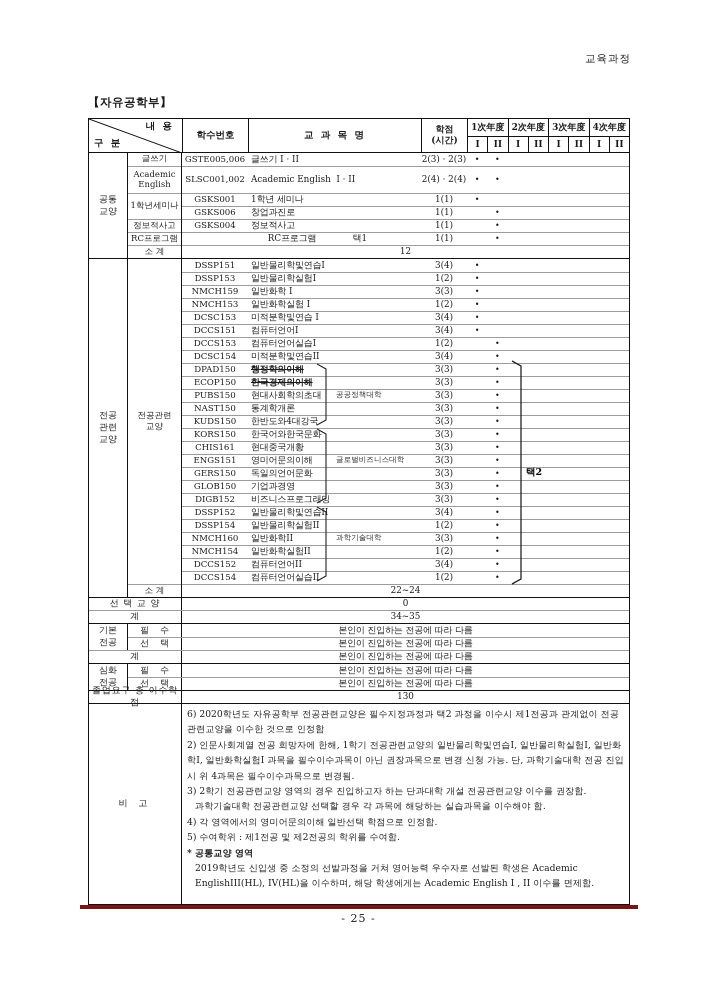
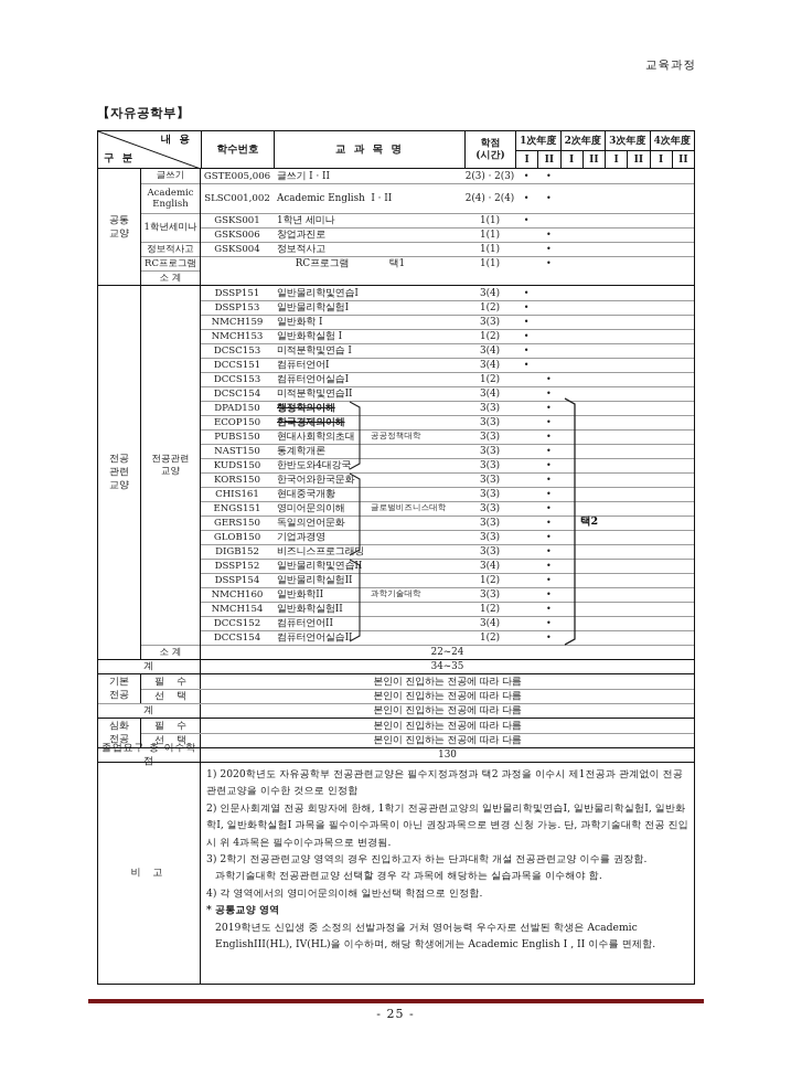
  교육과정
  【자유공학부】
  내 용
  구 분
  학수번호
  교 과 목 명
  학점
  (시간)
  1次年度
  2次年度
  3次年度
  4次年度
  I
  II
  I
  II
  I
  II
  I
  II
  공통
  교양
  글쓰기
  Academic
  English
  1학년세미나
  정보적사고
  RC프로그램
  소 계
  GSTE005,006
  글쓰기 I · II
  2(3) · 2(3)
  •
  •
  SLSC001,002
  Academic English I · II
  2(4) · 2(4)
  •
  •
  GSKS001
  1학년 세미나
  1(1)
  •
  GSKS006
  창업과진로
  1(1)
  •
  GSKS004
  정보적사고
  1(1)
  •
  RC프로그램 택1
  1(1)
  •
- 12
  전공
  관련
  교양
  전공관련
  교양
  소 계
  DSSP151
  일반물리학및연습I
  3(4)
  •
  DSSP153
  일반물리학실험I
  1(2)
  •
  NMCH159
  일반화학 I
  3(3)
  •
  NMCH153
  일반화학실험 I
  1(2)
  •
  DCSC153
  미적분학및연습 I
  3(4)
  •
  DCCS151
  컴퓨터언어I
  3(4)
  •
  DCCS153
  컴퓨터언어실습I
  1(2)
  •
  DCSC154
  미적분학및연습II
  3(4)
  •
  DPAD150
  행정학의이해
  3(3)
  •
  ECOP150
  한국경제의이해
  3(3)
  •
  PUBS150
  현대사회학의초대
  3(3)
  •
  NAST150
  통계학개론
  3(3)
  •
  KUDS150
  한반도와4대강국
  3(3)
  •
  KORS150
  한국어와한국문화
  3(3)
  •
  CHIS161
  현대중국개황
  3(3)
  •
  ENGS151
  영미어문의이해
  3(3)
  •
  GERS150
  독일의언어문화
  3(3)
  •
  GLOB150
  기업과경영
  3(3)
  •
  DIGB152
  비즈니스프로그래밍
  3(3)
  •
  DSSP152
  일반물리학및연습II
  3(4)
  •
  DSSP154
  일반물리학실험II
  1(2)
  •
  NMCH160
  일반화학II
  3(3)
  •
  NMCH154
  일반화학실험II
  1(2)
  •
  DCCS152
  컴퓨터언어II
  3(4)
  •
  DCCS154
  컴퓨터언어실습II
  1(2)
  •
  22~24
- 선 택 교 양
- 0
  계
  34~35
  기본
  전공
  필 수
  본인이 진입하는 전공에 따라 다름
  선 택
  본인이 진입하는 전공에 따라 다름
  계
  본인이 진입하는 전공에 따라 다름
  심화
  전공
  필 수
  본인이 진입하는 전공에 따라 다름
  선 택
  본인이 진입하는 전공에 따라 다름
  졸업요구 총 이수학
  130
  비 고
- 6) 2020학년도 자유공학부 전공관련교양은 필수지정과정과 택2 과정을 이수시 제1전공과 관계없이 전공관련교양을 이수한 것으로 인정함
+ 1) 2020학년도 자유공학부 전공관련교양은 필수지정과정과 택2 과정을 이수시 제1전공과 관계없이 전공관련교양을 이수한 것으로 인정함
  2) 인문사회계열 전공 희망자에 한해, 1학기 전공관련교양의 일반물리학및연습I, 일반물리학실험I, 일반화학I, 일반화학실험I 과목을 필수이수과목이 아닌 권장과목으로 변경 신청 가능. 단, 과학기술대학 전공 진입 시 위 4과목은 필수이수과목으로 변경됨.
  3) 2학기 전공관련교양 영역의 경우 진입하고자 하는 단과대학 개설 전공관련교양 이수를 권장함.
  과학기술대학 전공관련교양 선택할 경우 각 과목에 해당하는 실습과목을 이수해야 함.
  4) 각 영역에서의 영미어문의이해 일반선택 학점으로 인정함.
- 5) 수여학위 : 제1전공 및 제2전공의 학위를 수여함.
  * 공통교양 영역
  2019학년도 신입생 중 소정의 선발과정을 거쳐 영어능력 우수자로 선발된 학생은 Academic EnglishIII(HL), IV(HL)을 이수하며, 해당 학생에게는 Academic English I , II 이수를 면제함.
  공공정책대학
  글로벌비즈니스대학
  과학기술대학
  택2
  - 25 -
